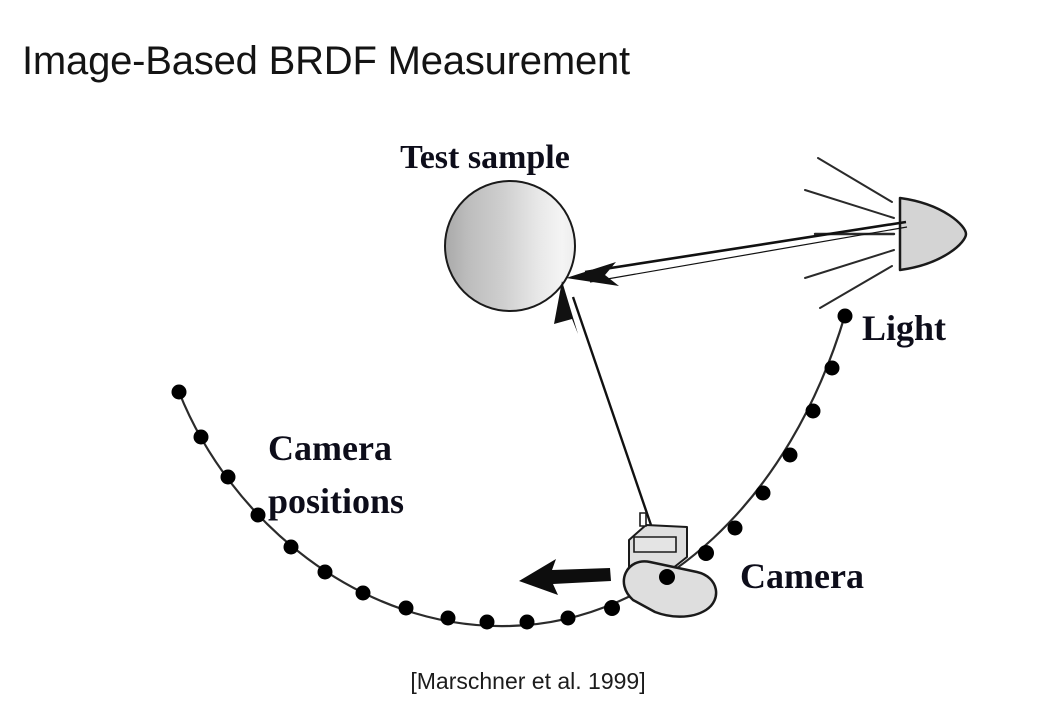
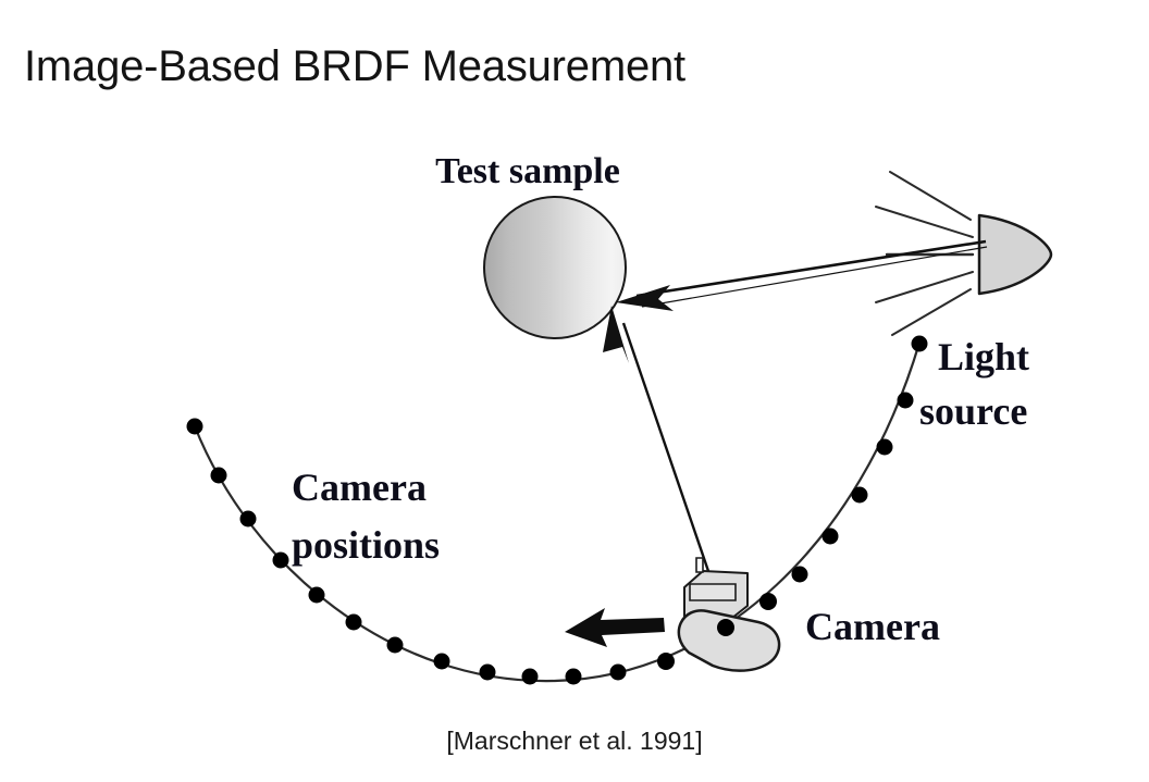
  Image-Based BRDF Measurement
  Test sample
  Camera
  positions
  Light
+ source
  Camera
- [Marschner et al. 1999]
+ [Marschner et al. 1991]
